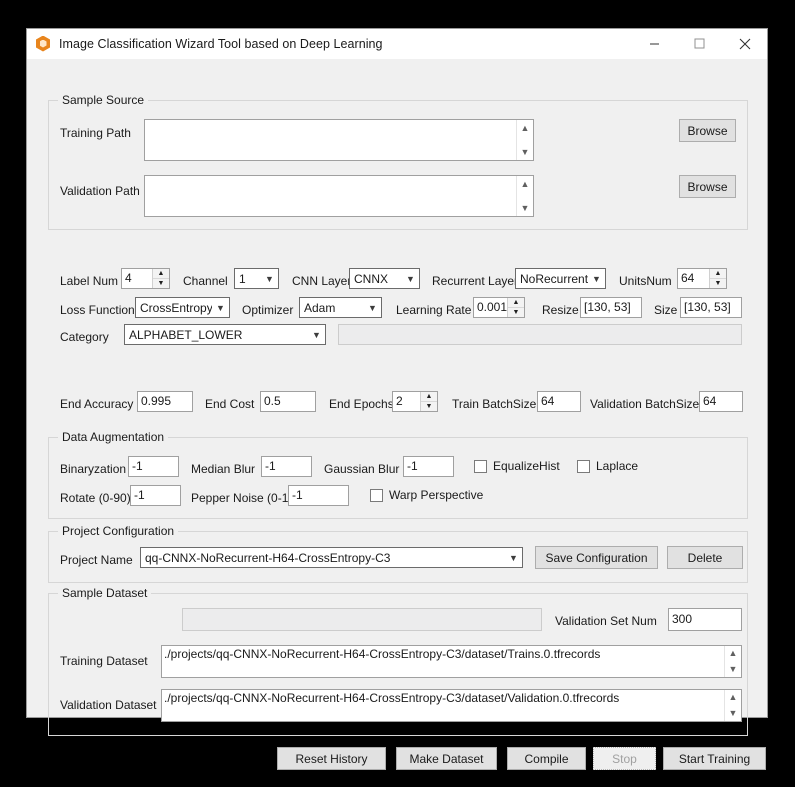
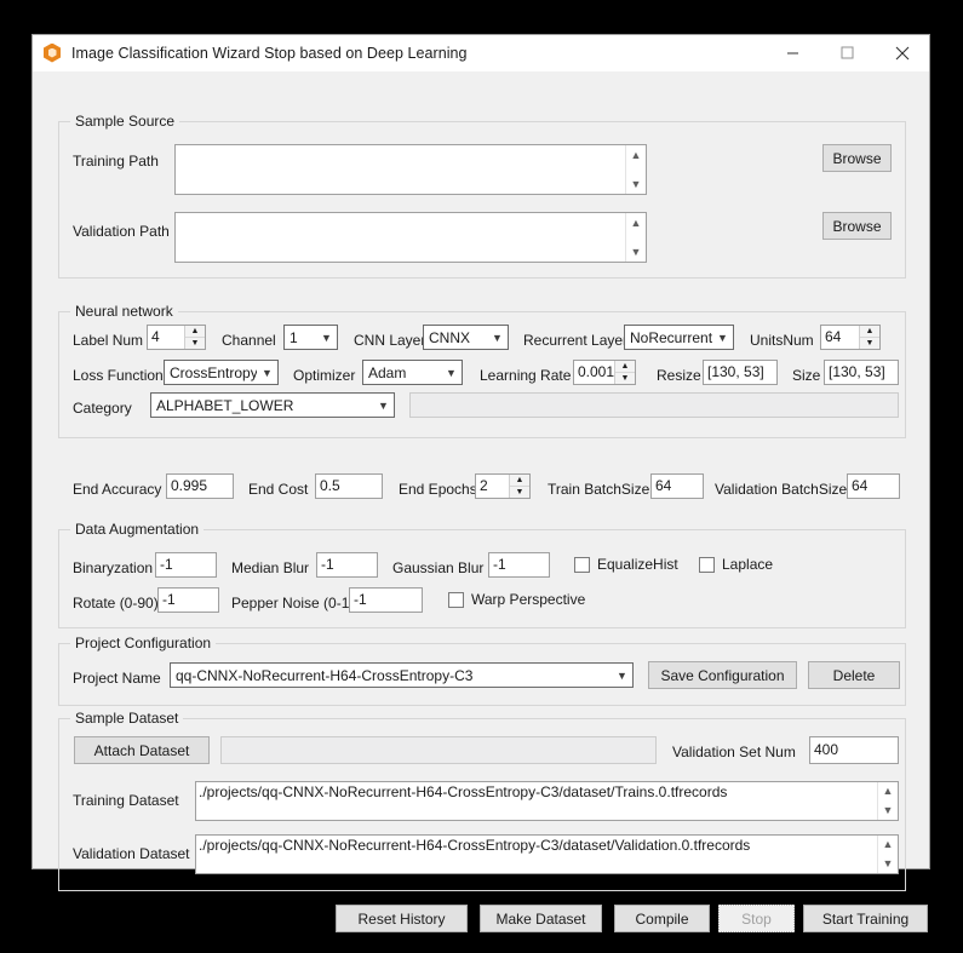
- Image Classification Wizard Tool based on Deep Learning
+ Image Classification Wizard Stop based on Deep Learning
  Sample Source
  Training Path
  ▲
  ▼
  Browse
  Validation Path
  ▲
  ▼
  Browse
+ Neural network
  Label Num
  4
  Channel
  1
  ▼
  CNN Laye
  CNNX
  ▼
  Recurrent Laye
  NoRecurrent
  ▼
  UnitsNum
  64
  Loss Function
  CrossEntropy
  ▼
  Optimizer
  Adam
  ▼
  Learning Rate
  0.001
  Resize
  [130, 53]
  Size
  [130, 53]
  Category
  ALPHABET_LOWER
  ▼
  End Accuracy
  0.995
  End Cost
  0.5
  End Epochs
  2
  Train BatchSize
  64
  Validation BatchSize
  64
  Data Augmentation
  Binaryzation
  -1
  Median Blur
  -1
  Gaussian Blur
  -1
  EqualizeHist
  Laplace
  Rotate (0-90)
  -1
  Pepper Noise (0-1
  -1
  Warp Perspective
  Project Configuration
  Project Name
  qq-CNNX-NoRecurrent-H64-CrossEntropy-C3
  ▼
  Save Configuration
  Delete
  Sample Dataset
+ Attach Dataset
  Validation Set Num
- 300
+ 400
  Training Dataset
  ./projects/qq-CNNX-NoRecurrent-H64-CrossEntropy-C3/dataset/Trains.0.tfrecords
  ▲
  ▼
  Validation Dataset
  ./projects/qq-CNNX-NoRecurrent-H64-CrossEntropy-C3/dataset/Validation.0.tfrecords
  ▲
  ▼
  Reset History
  Make Dataset
  Compile
  Stop
  Start Training
